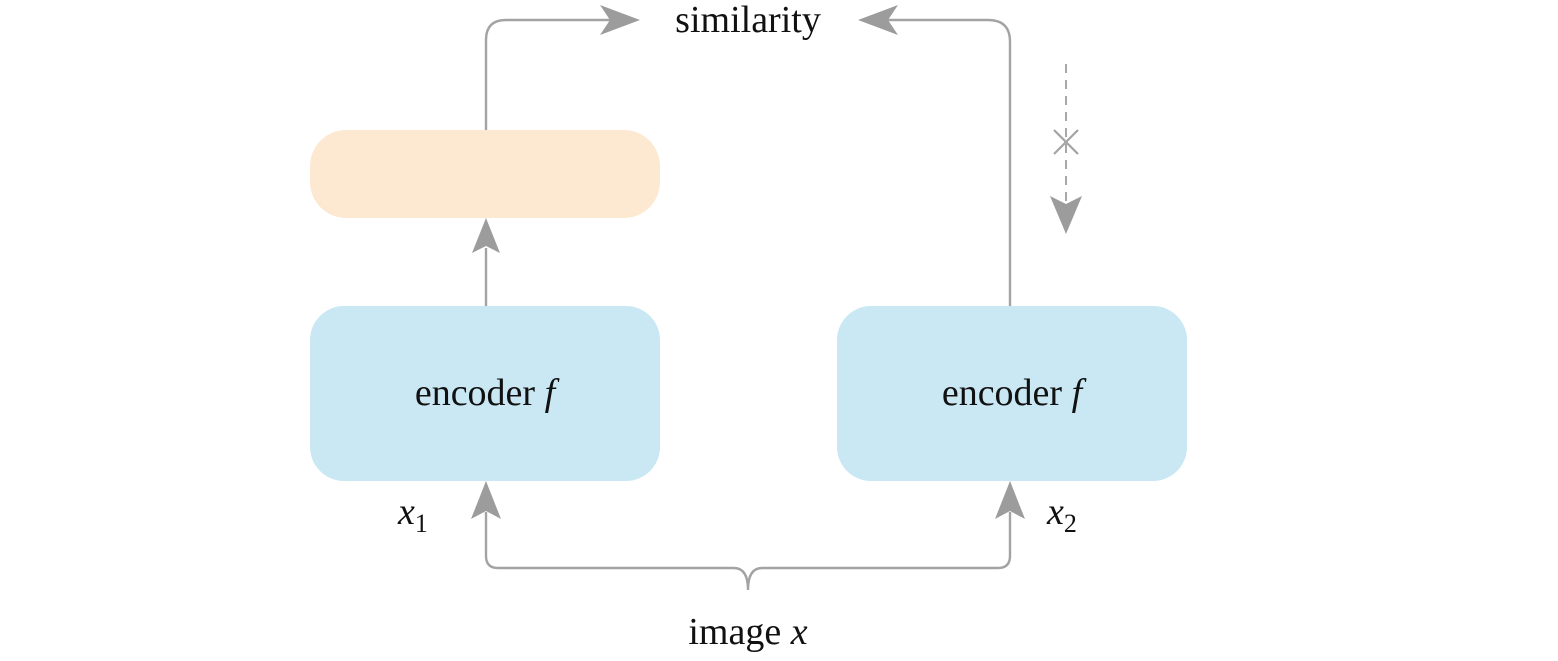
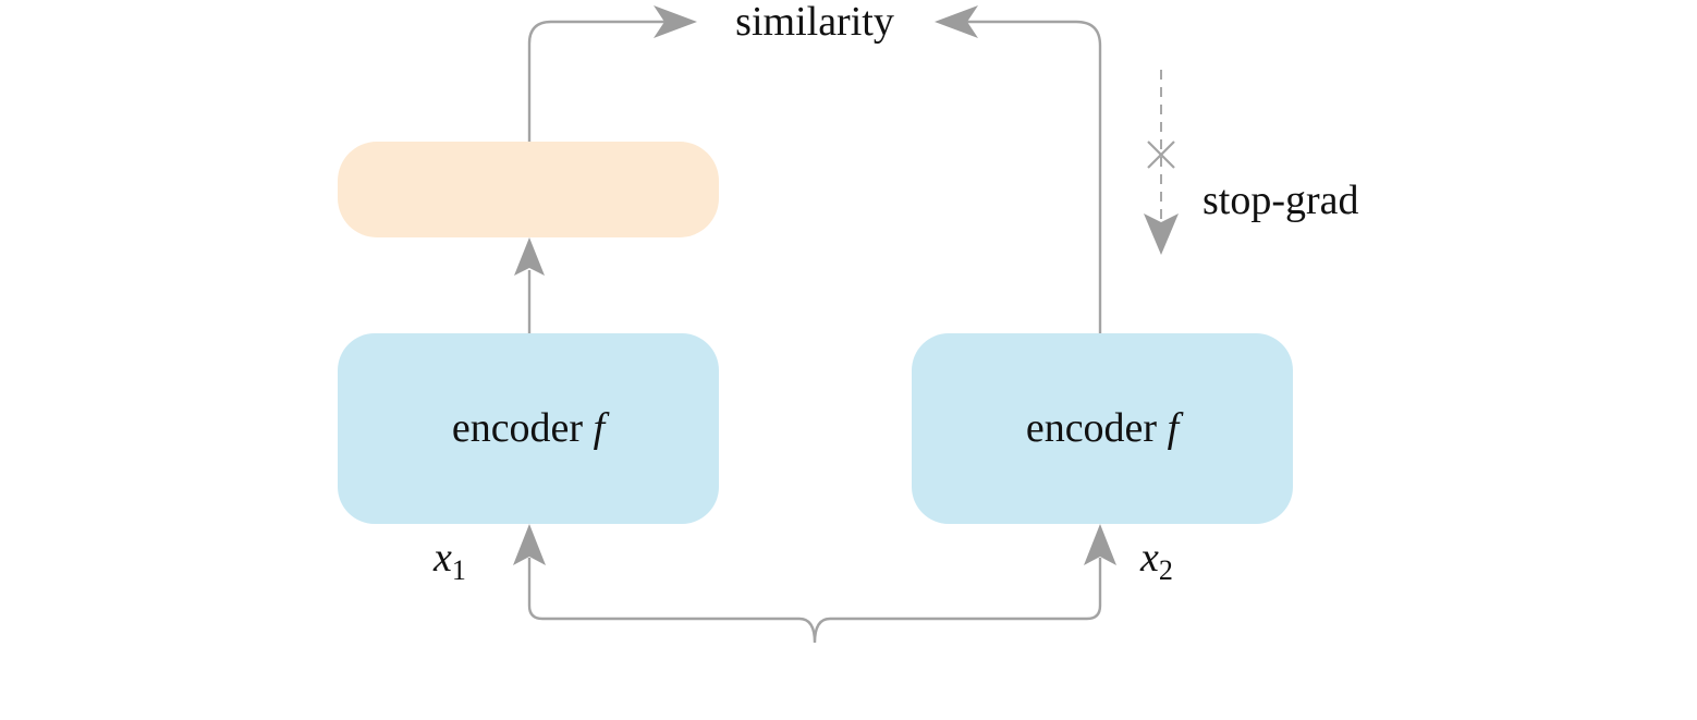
  encoder f
  encoder f
  similarity
+ stop-grad
  x1
  x2
- image x
